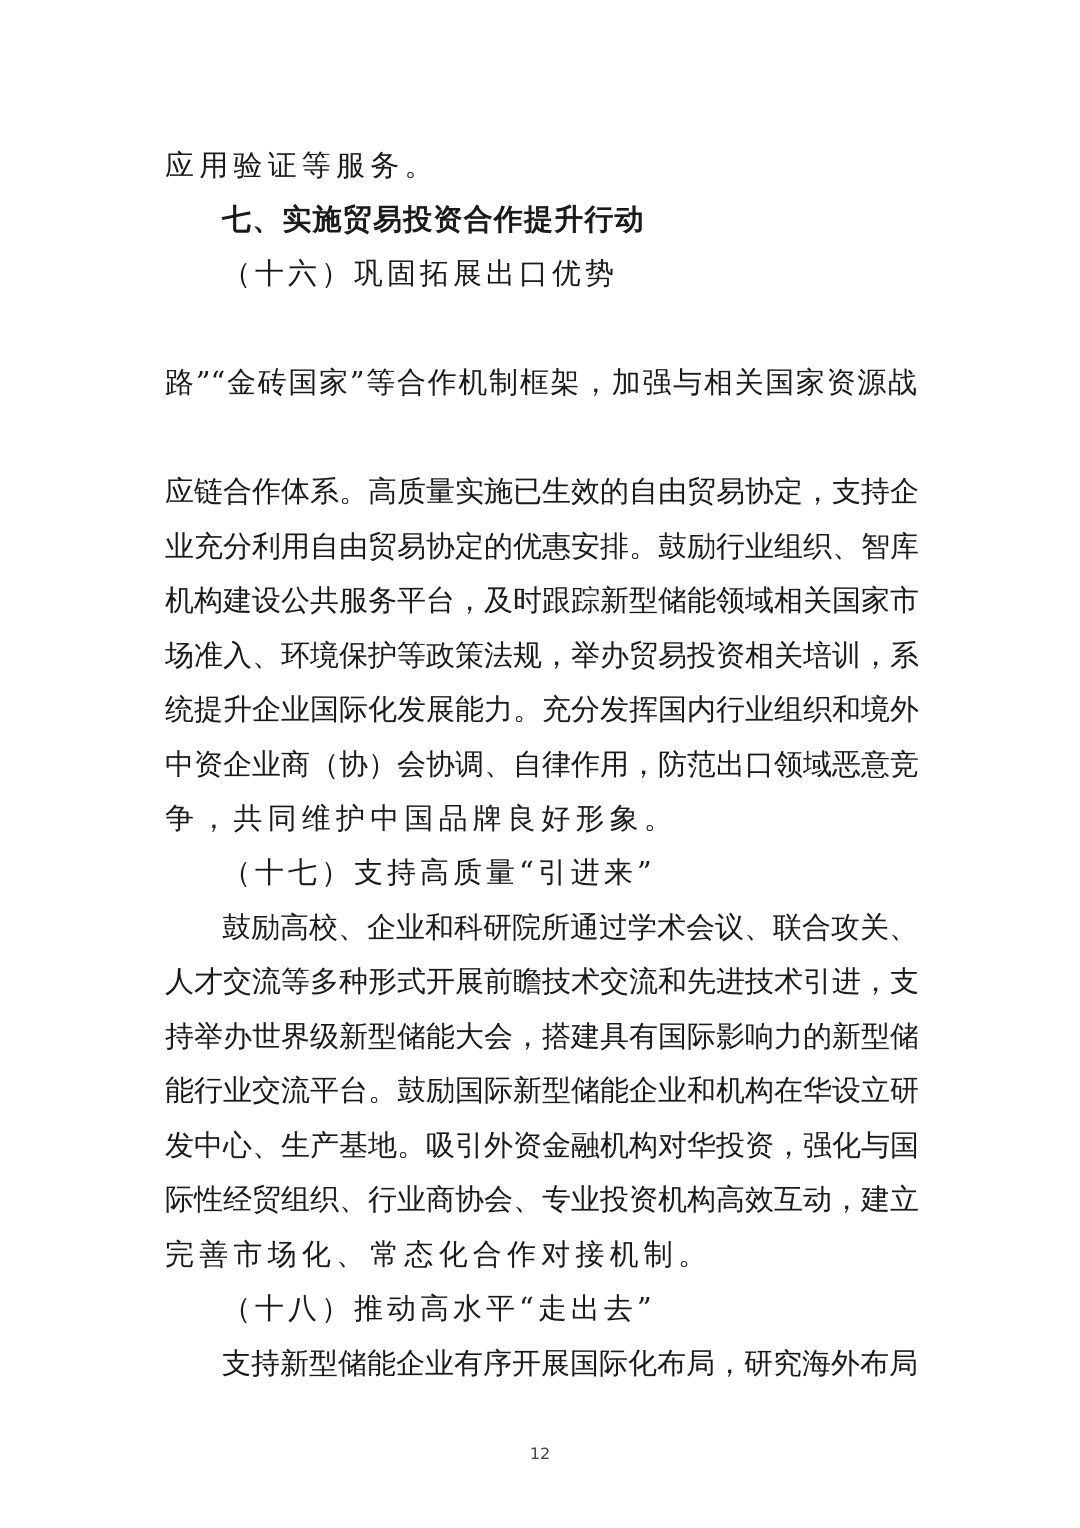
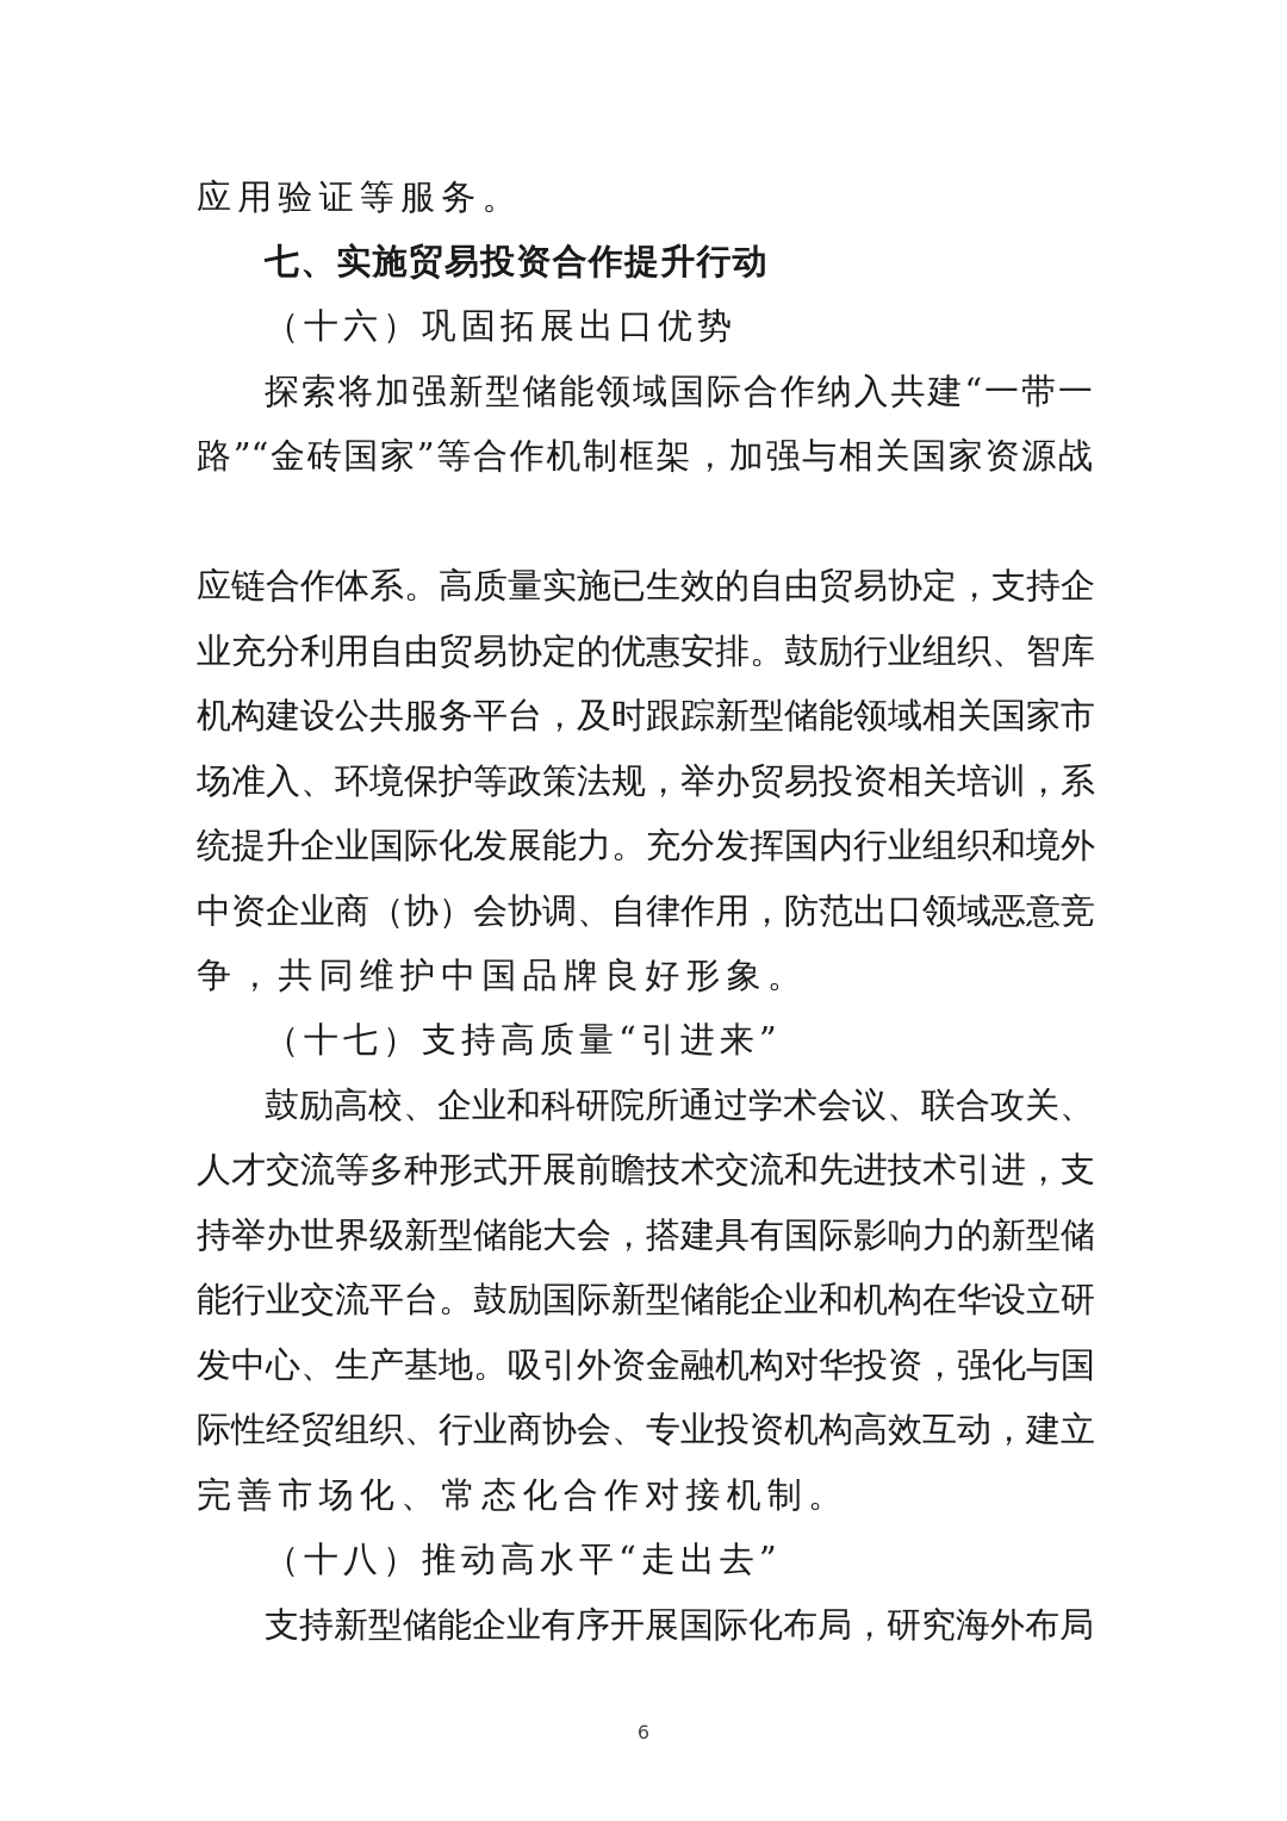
  应用验证等服务。
  七、实施贸易投资合作提升行动
  （十六）巩固拓展出口优势
+ 探索将加强新型储能领域国际合作纳入共建“一带一
  路”“金砖国家”等合作机制框架，加强与相关国家资源战
  应链合作体系。高质量实施已生效的自由贸易协定，支持企
  业充分利用自由贸易协定的优惠安排。鼓励行业组织、智库
  机构建设公共服务平台，及时跟踪新型储能领域相关国家市
  场准入、环境保护等政策法规，举办贸易投资相关培训，系
  统提升企业国际化发展能力。充分发挥国内行业组织和境外
  中资企业商（协）会协调、自律作用，防范出口领域恶意竞
  争，共同维护中国品牌良好形象。
  （十七）支持高质量“引进来”
  鼓励高校、企业和科研院所通过学术会议、联合攻关、
  人才交流等多种形式开展前瞻技术交流和先进技术引进，支
  持举办世界级新型储能大会，搭建具有国际影响力的新型储
  能行业交流平台。鼓励国际新型储能企业和机构在华设立研
  发中心、生产基地。吸引外资金融机构对华投资，强化与国
  际性经贸组织、行业商协会、专业投资机构高效互动，建立
  完善市场化、常态化合作对接机制。
  （十八）推动高水平“走出去”
  支持新型储能企业有序开展国际化布局，研究海外布局
- 12
+ 6
